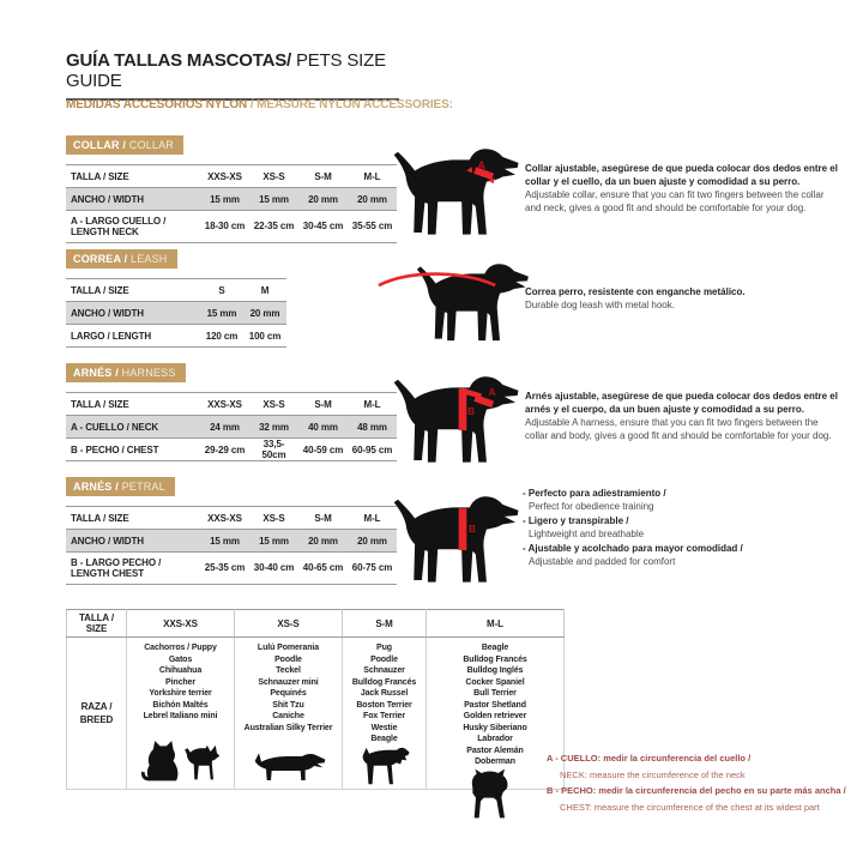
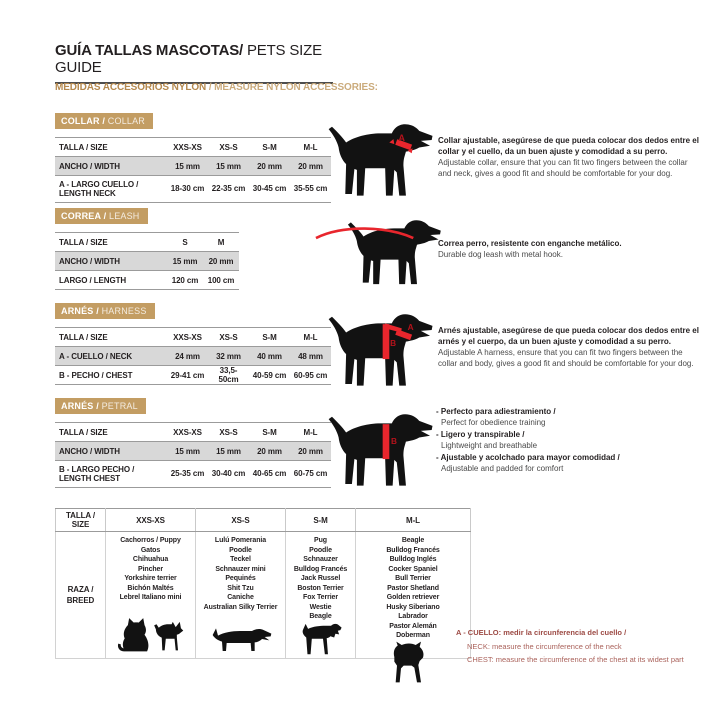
  GUÍA TALLAS MASCOTAS/ PETS SIZE GUIDE
  MEDIDAS ACCESORIOS NYLON / MEASURE NYLON ACCESSORIES:
  COLLAR / COLLAR
  TALLA / SIZE	XXS-XS	XS-S	S-M	M-L
  ANCHO / WIDTH	15 mm	15 mm	20 mm	20 mm
  A - LARGO CUELLO / LENGTH NECK	18-30 cm	22-35 cm	30-45 cm	35-55 cm
  A
  Collar ajustable, asegúrese de que pueda colocar dos dedos entre el collar y el cuello, da un buen ajuste y comodidad a su perro.
  Adjustable collar, ensure that you can fit two fingers between the collar and neck, gives a good fit and should be comfortable for your dog.
  CORREA / LEASH
  TALLA / SIZE	S	M
  ANCHO / WIDTH	15 mm	20 mm
  LARGO / LENGTH	120 cm	100 cm
  Correa perro, resistente con enganche metálico.
  Durable dog leash with metal hook.
  ARNÉS / HARNESS
  TALLA / SIZE	XXS-XS	XS-S	S-M	M-L
  A - CUELLO / NECK	24 mm	32 mm	40 mm	48 mm
- B - PECHO / CHEST	29-29 cm	33,5-50cm	40-59 cm	60-95 cm
+ B - PECHO / CHEST	29-41 cm	33,5-50cm	40-59 cm	60-95 cm
  A
  B
  Arnés ajustable, asegúrese de que pueda colocar dos dedos entre el arnés y el cuerpo, da un buen ajuste y comodidad a su perro.
  Adjustable A harness, ensure that you can fit two fingers between the collar and body, gives a good fit and should be comfortable for your dog.
  ARNÉS / PETRAL
  TALLA / SIZE	XXS-XS	XS-S	S-M	M-L
  ANCHO / WIDTH	15 mm	15 mm	20 mm	20 mm
  B - LARGO PECHO / LENGTH CHEST	25-35 cm	30-40 cm	40-65 cm	60-75 cm
  B
  - Perfecto para adiestramiento /
  Perfect for obedience training
  - Ligero y transpirable /
  Lightweight and breathable
  - Ajustable y acolchado para mayor comodidad /
  Adjustable and padded for comfort
  TALLA / SIZE	XXS-XS	XS-S	S-M	M-L
  A - CUELLO: medir la circunferencia del cuello /
  NECK: measure the circumference of the neck
- B - PECHO: medir la circunferencia del pecho en su parte más ancha /
  CHEST: measure the circumference of the chest at its widest part
